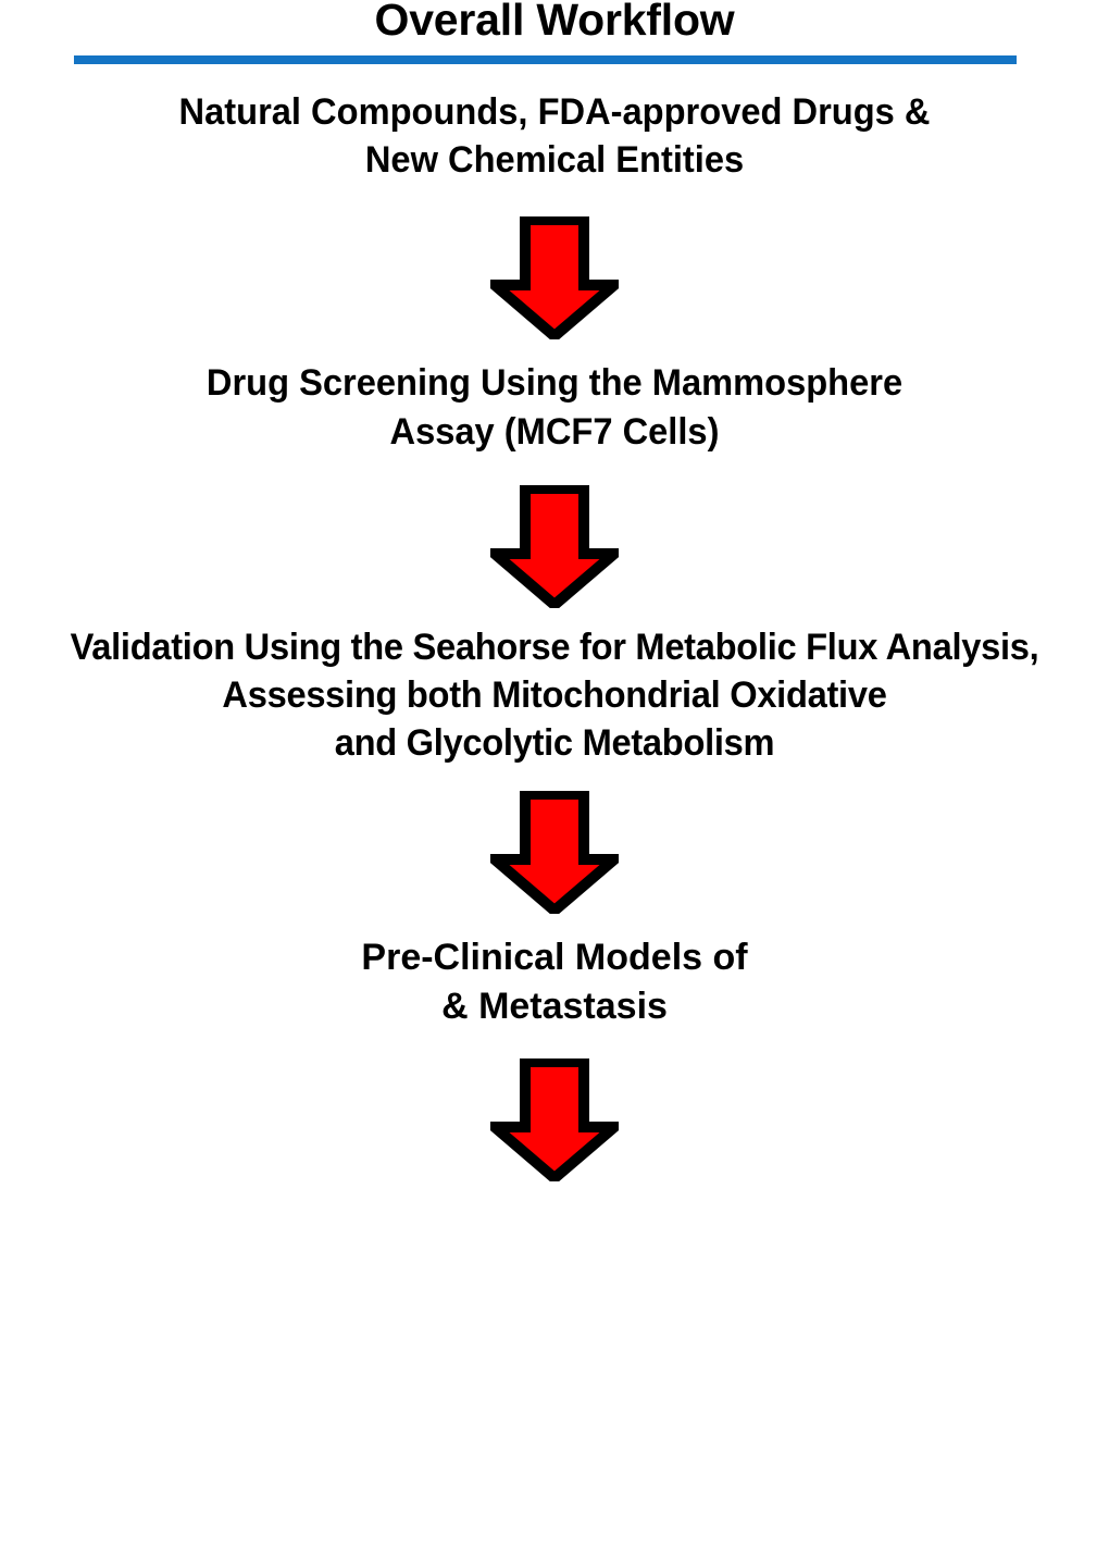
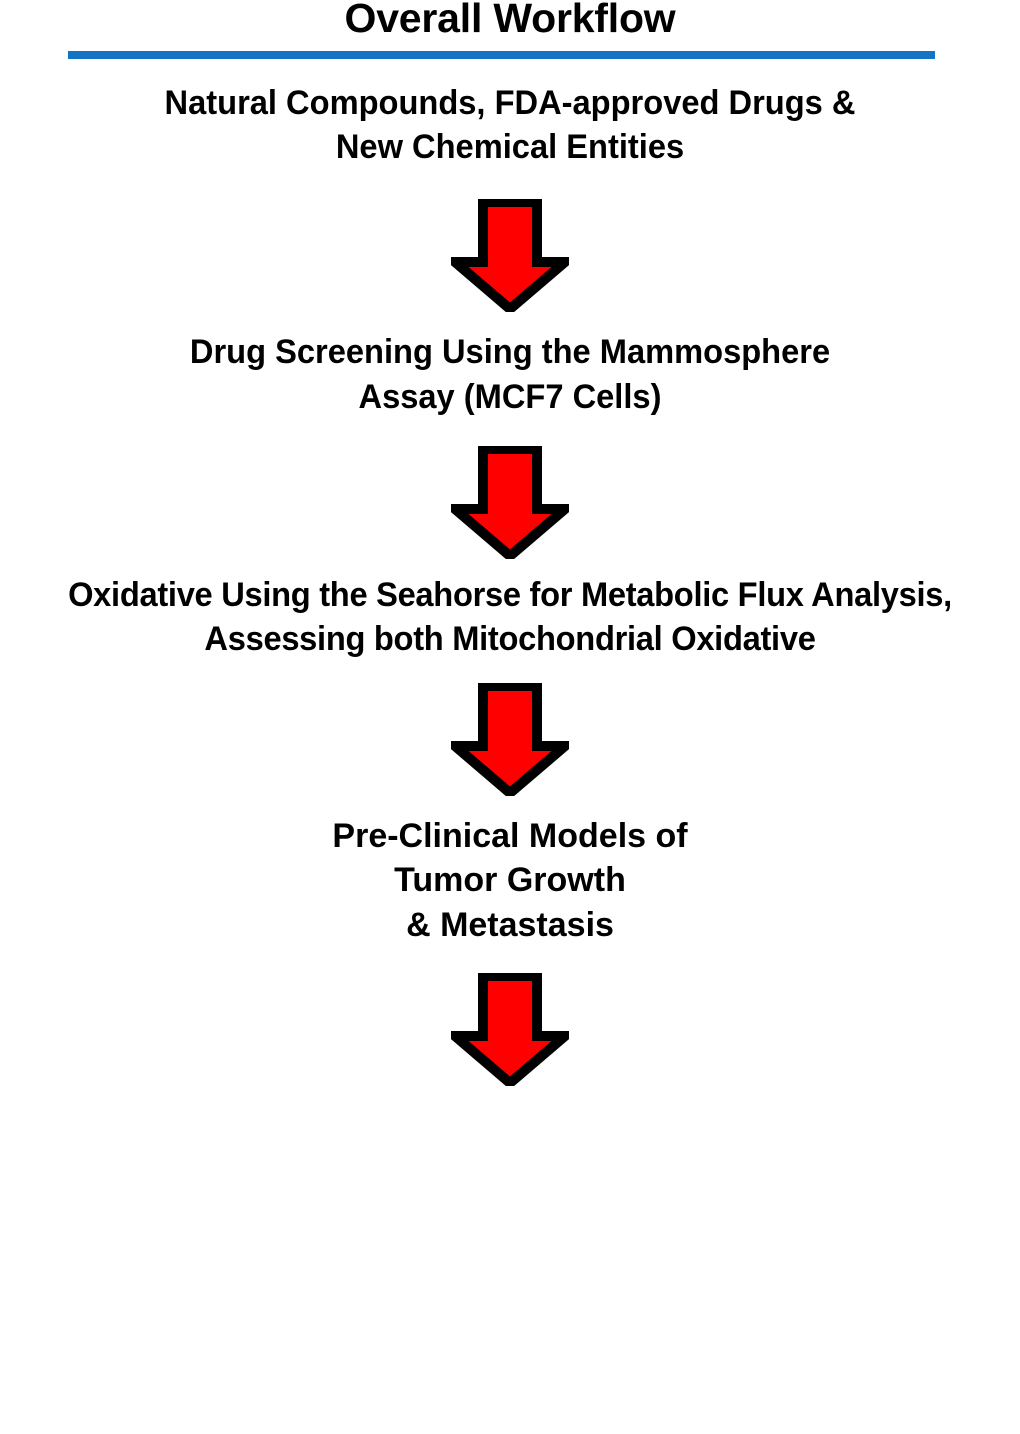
  Overall Workflow
  Natural Compounds, FDA-approved Drugs &
  New Chemical Entities
  Drug Screening Using the Mammosphere
  Assay (MCF7 Cells)
- Validation Using the Seahorse for Metabolic Flux Analysis,
+ Oxidative Using the Seahorse for Metabolic Flux Analysis,
  Assessing both Mitochondrial Oxidative
- and Glycolytic Metabolism
  Pre-Clinical Models of
+ Tumor Growth
  & Metastasis
